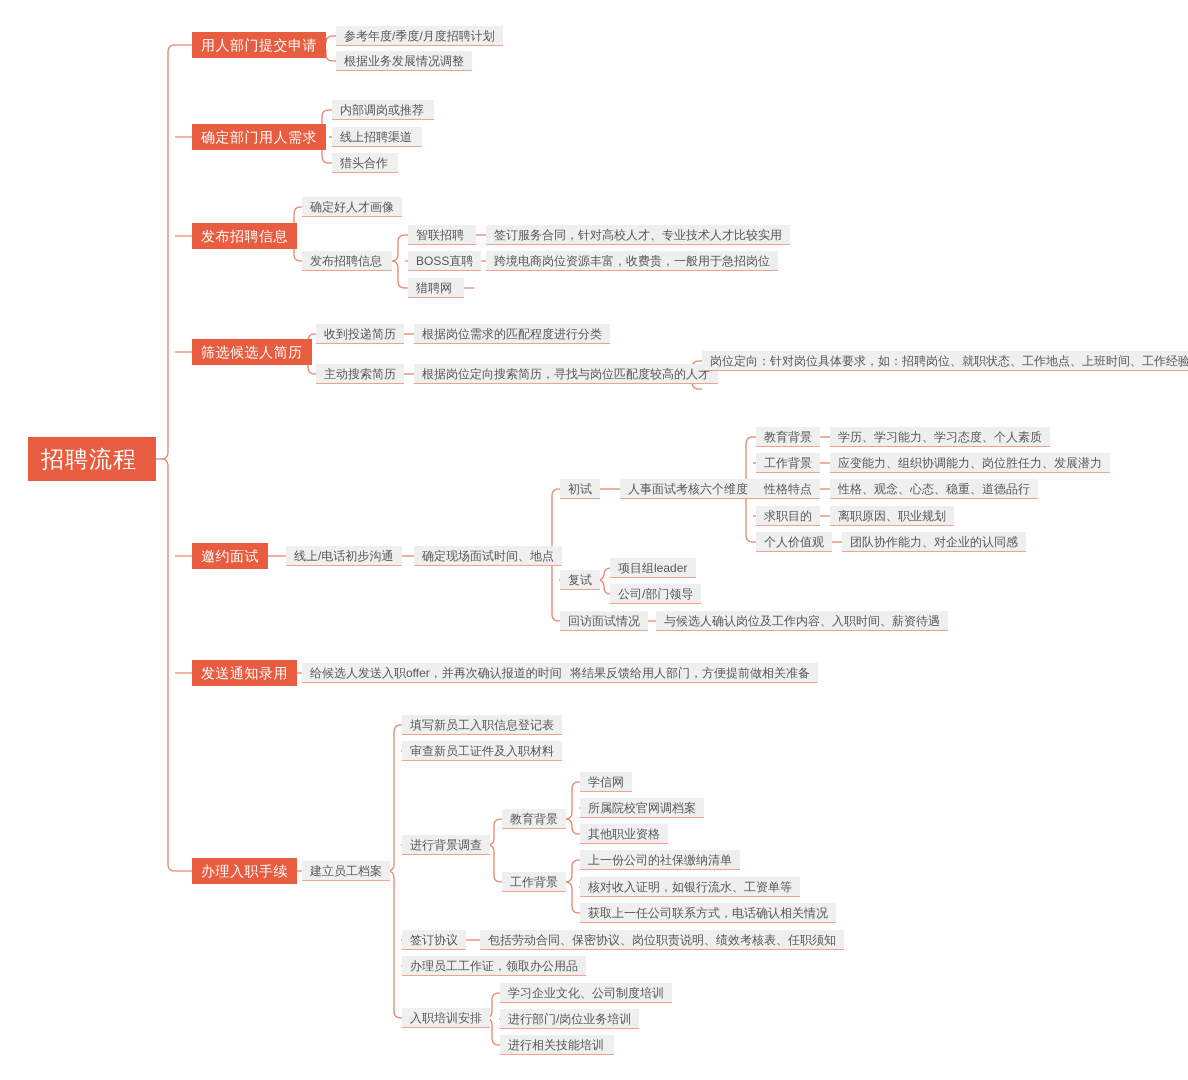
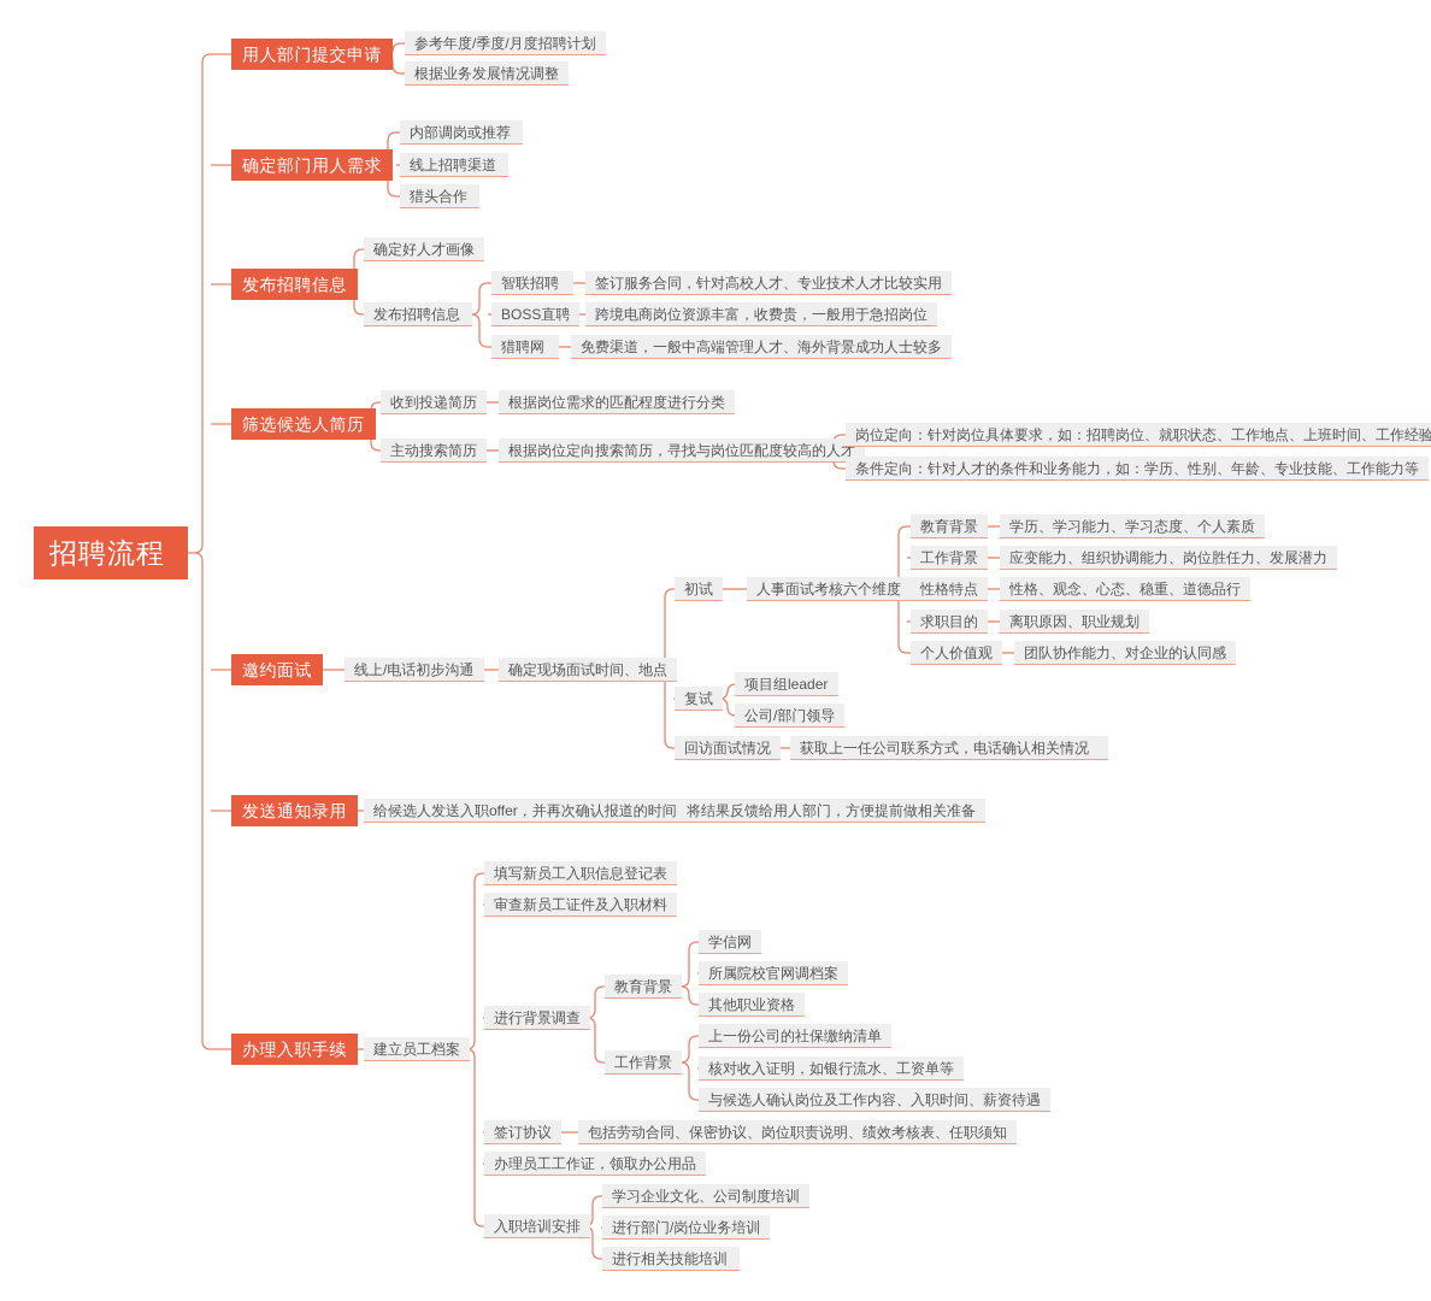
  招聘流程
  用人部门提交申请
  参考年度/季度/月度招聘计划
  根据业务发展情况调整
  确定部门用人需求
  内部调岗或推荐
  线上招聘渠道
  猎头合作
  发布招聘信息
  确定好人才画像
  发布招聘信息
  智联招聘
  签订服务合同，针对高校人才、专业技术人才比较实用
  BOSS直聘
  跨境电商岗位资源丰富，收费贵，一般用于急招岗位
  猎聘网
+ 免费渠道，一般中高端管理人才、海外背景成功人士较多
  筛选候选人简历
  收到投递简历
  根据岗位需求的匹配程度进行分类
  主动搜索简历
  根据岗位定向搜索简历，寻找与岗位匹配度较高的人才
  岗位定向：针对岗位具体要求，如：招聘岗位、就职状态、工作地点、上班时间、工作经验
+ 条件定向：针对人才的条件和业务能力，如：学历、性别、年龄、专业技能、工作能力等
  邀约面试
  线上/电话初步沟通
  确定现场面试时间、地点
  初试
  人事面试考核六个维度
  教育背景
  学历、学习能力、学习态度、个人素质
  工作背景
  应变能力、组织协调能力、岗位胜任力、发展潜力
  性格特点
  性格、观念、心态、稳重、道德品行
  求职目的
  离职原因、职业规划
  个人价值观
  团队协作能力、对企业的认同感
  复试
  项目组leader
  公司/部门领导
  回访面试情况
- 与候选人确认岗位及工作内容、入职时间、薪资待遇
+ 获取上一任公司联系方式，电话确认相关情况
  发送通知录用
  给候选人发送入职offer，并再次确认报道的时间
  将结果反馈给用人部门，方便提前做相关准备
  办理入职手续
  建立员工档案
  填写新员工入职信息登记表
  审查新员工证件及入职材料
  进行背景调查
  教育背景
  学信网
  所属院校官网调档案
  其他职业资格
  工作背景
  上一份公司的社保缴纳清单
  核对收入证明，如银行流水、工资单等
- 获取上一任公司联系方式，电话确认相关情况
+ 与候选人确认岗位及工作内容、入职时间、薪资待遇
  签订协议
  包括劳动合同、保密协议、岗位职责说明、绩效考核表、任职须知
  办理员工工作证，领取办公用品
  入职培训安排
  学习企业文化、公司制度培训
  进行部门/岗位业务培训
  进行相关技能培训
